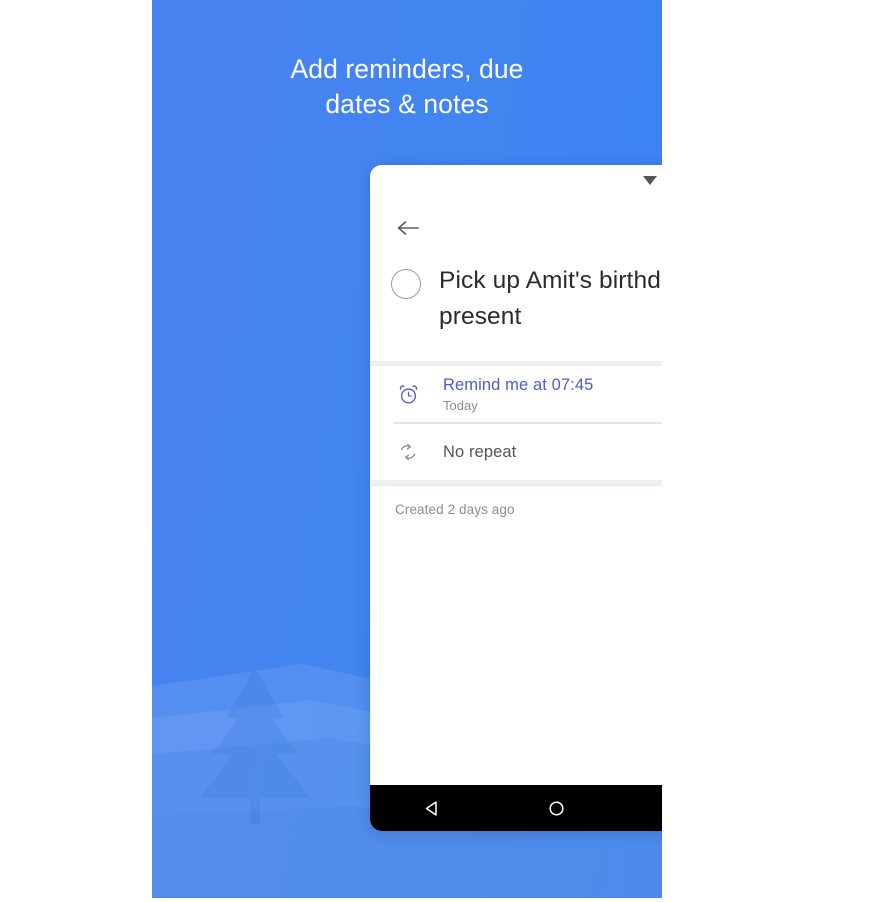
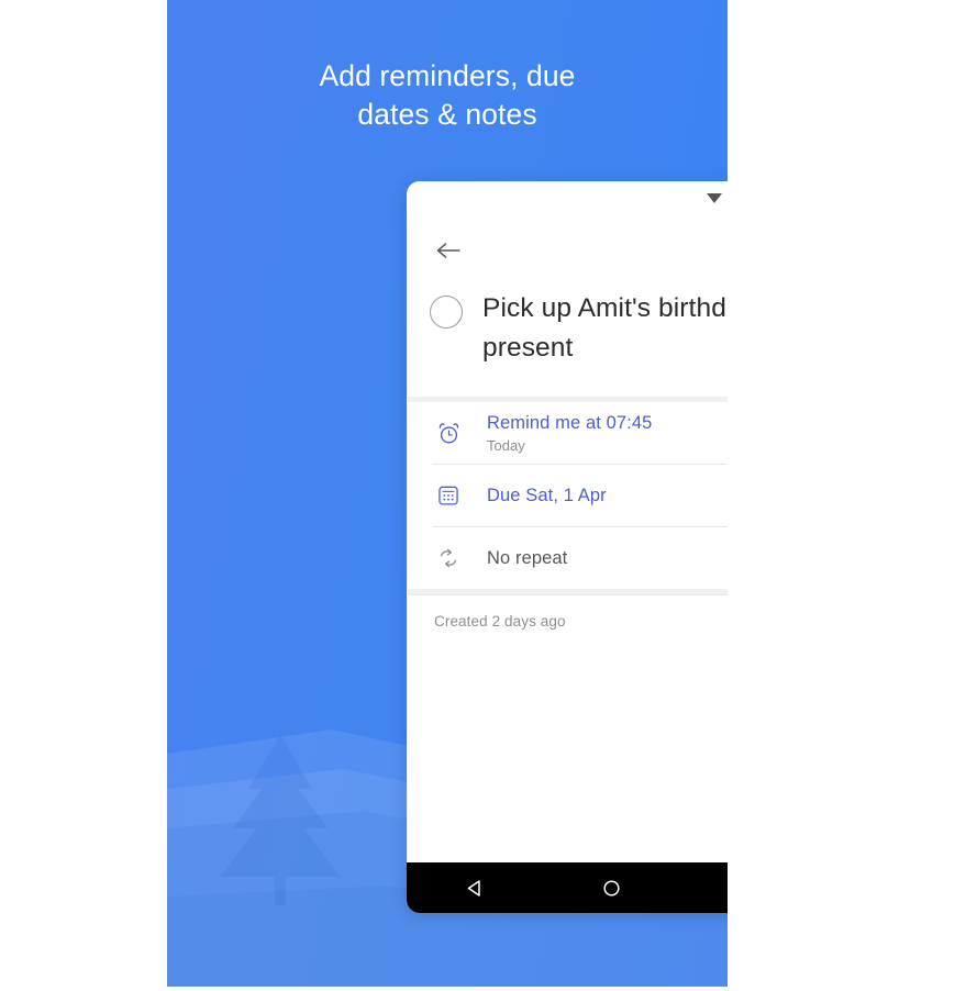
  Add reminders, due
  dates & notes
  Pick up Amit's birthd present
  Remind me at 07:45
  Today
+ Due Sat, 1 Apr
  No repeat
  Created 2 days ago
